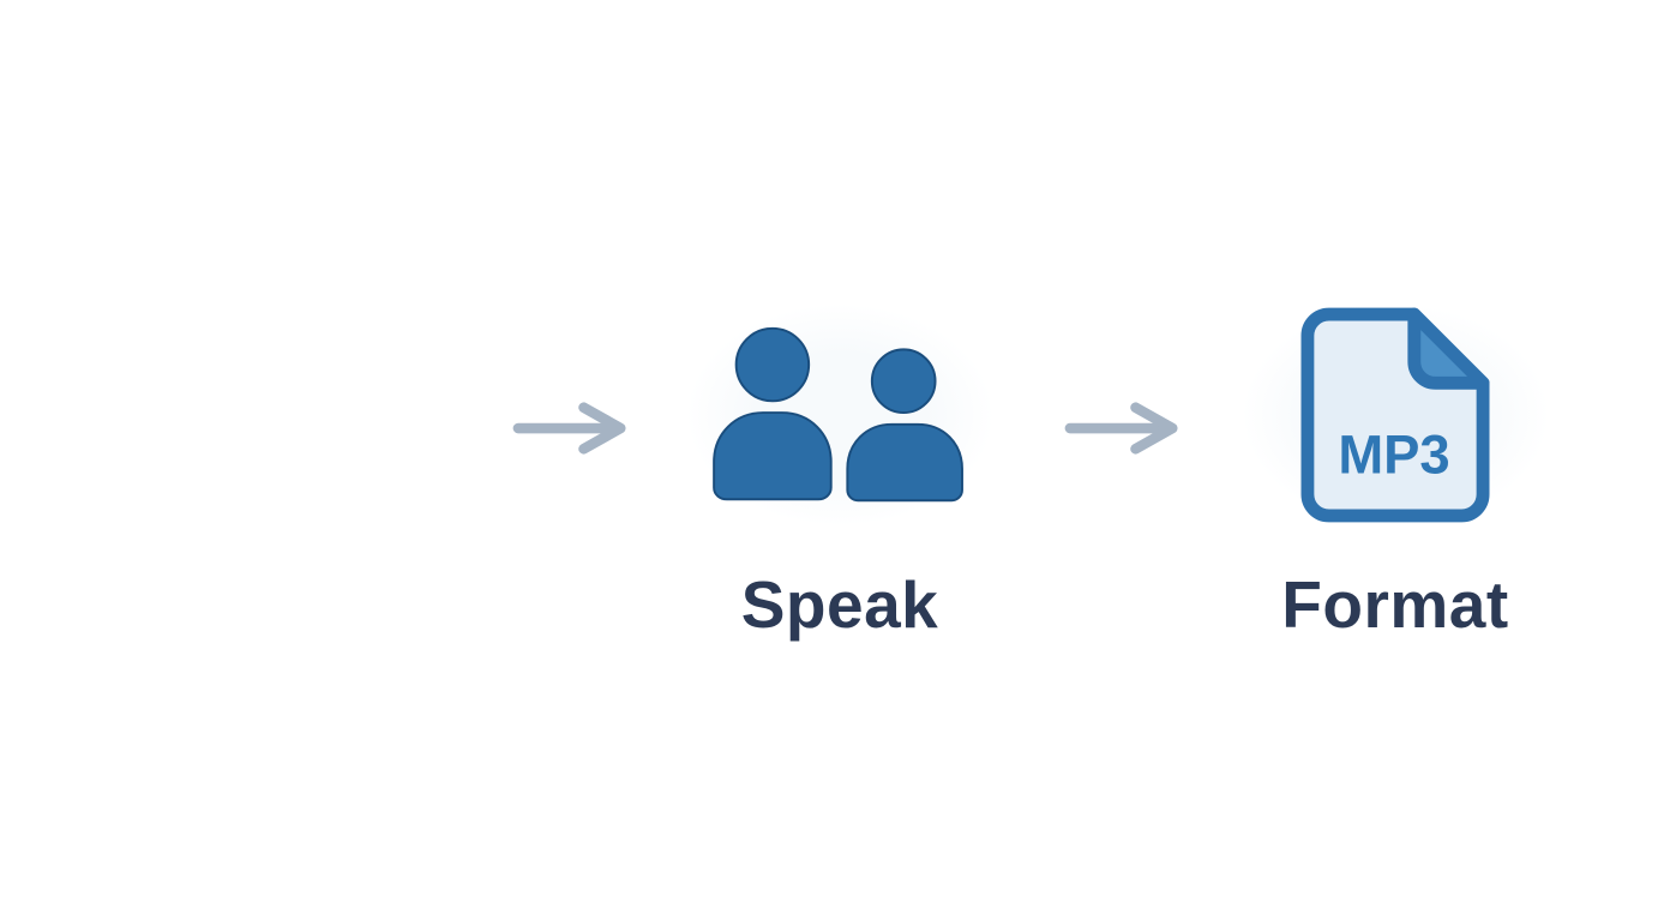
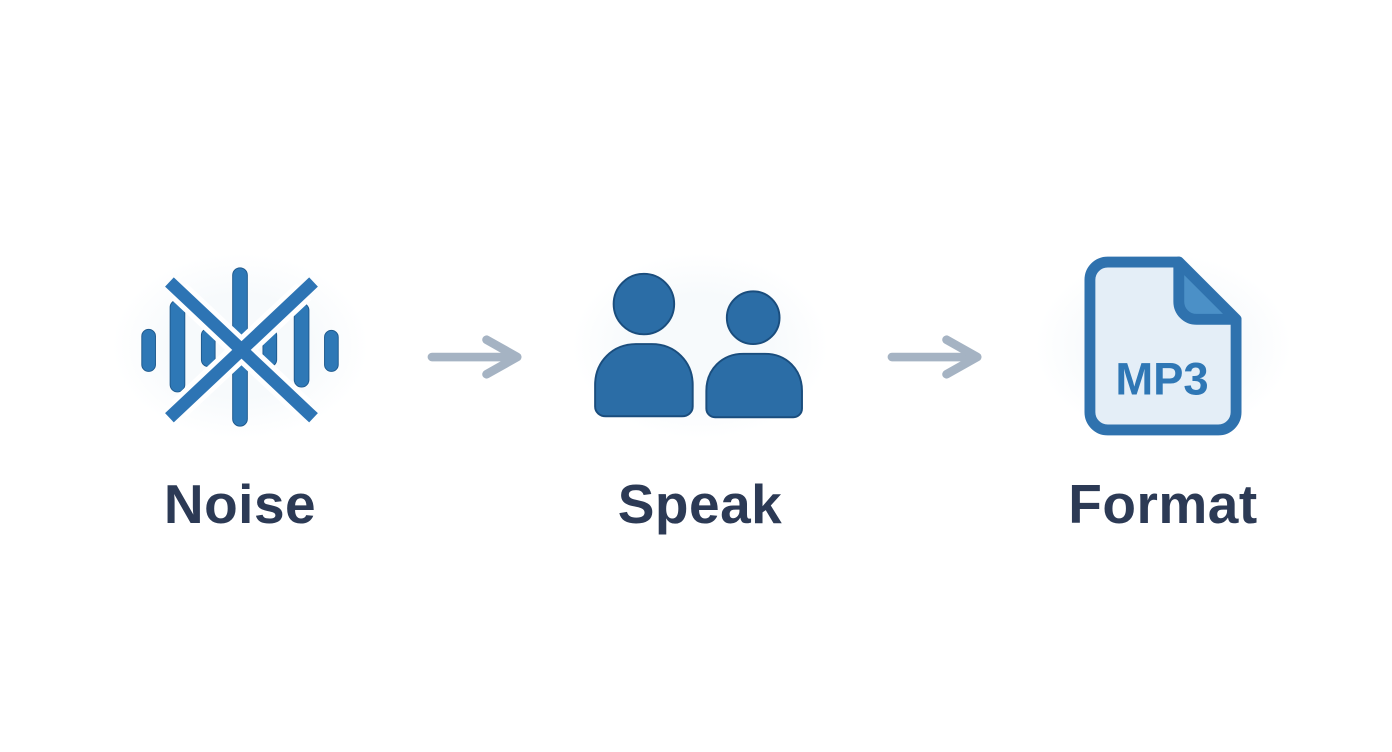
+ Noise
  Speak
  MP3
  Format
